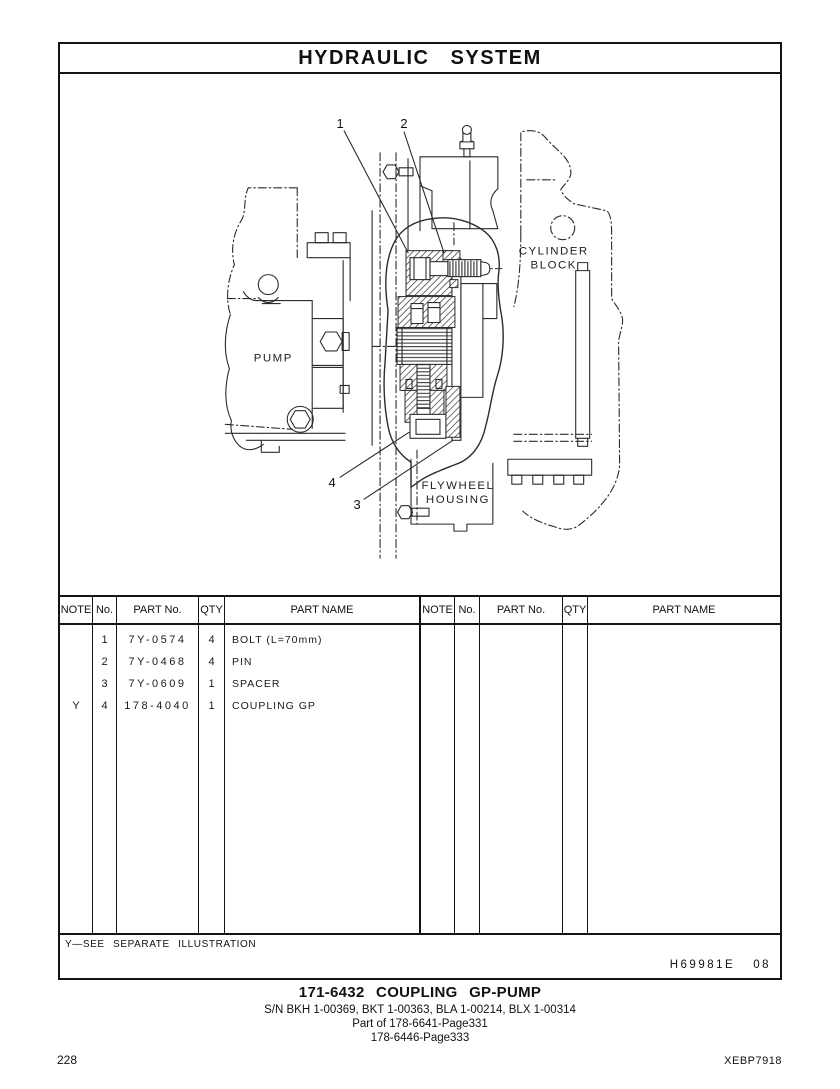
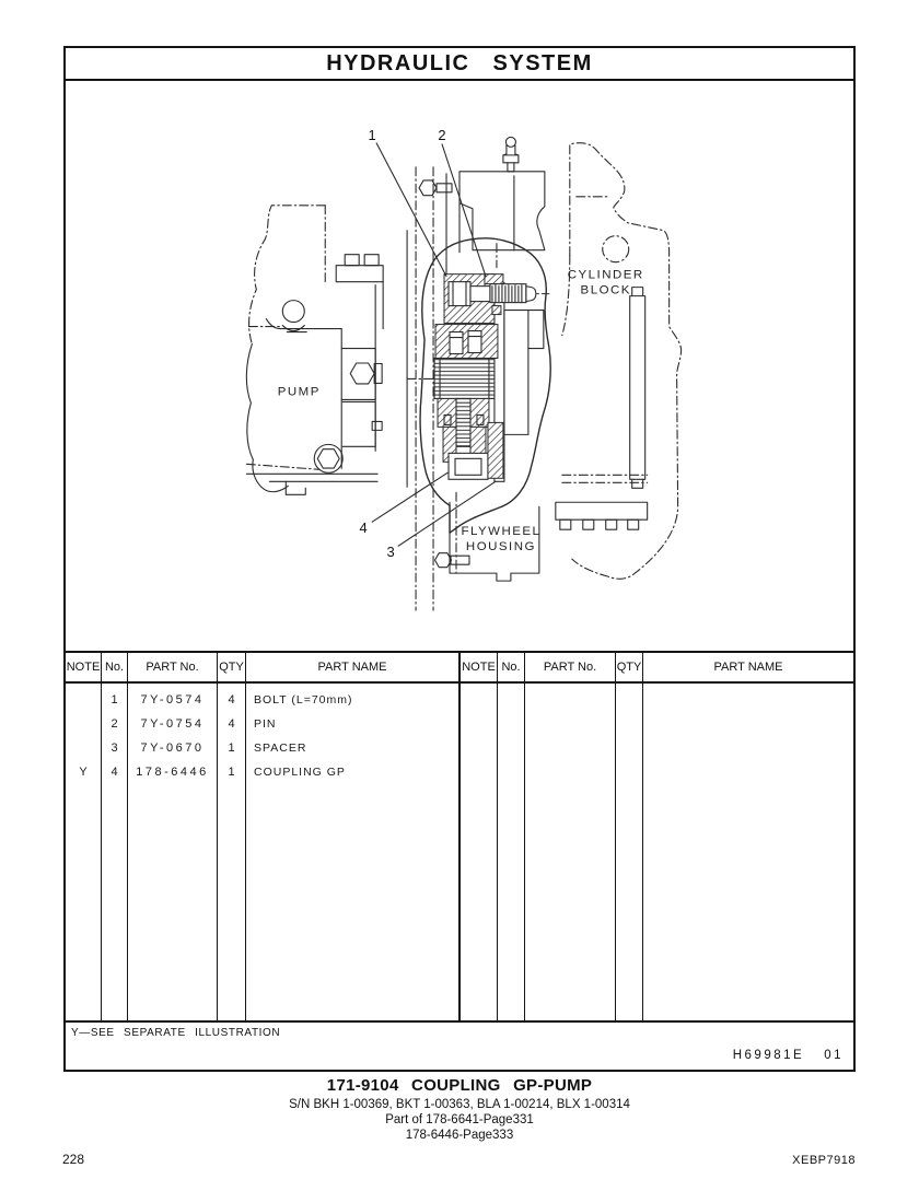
  HYDRAULIC SYSTEM
  1
  2
  3
  4
  PUMP
  CYLINDER
  BLOCK
  FLYWHEEL
  HOUSING
  NOTE
  No.
  PART No.
  QTY
  PART NAME
  NOTE
  No.
  PART No.
  QTY
  PART NAME
  Y
  1
  2
  3
  4
  7Y-0574
- 7Y-0468
+ 7Y-0754
- 7Y-0609
+ 7Y-0670
- 178-4040
+ 178-6446
  4
  4
  1
  1
  BOLT (L=70mm)
  PIN
  SPACER
  COUPLING GP
  Y—SEE SEPARATE ILLUSTRATION
- H69981E 08
+ H69981E 01
- 171-6432 COUPLING GP-PUMP
+ 171-9104 COUPLING GP-PUMP
  S/N BKH 1-00369, BKT 1-00363, BLA 1-00214, BLX 1-00314
  Part of 178-6641-Page331
  178-6446-Page333
  228
  XEBP7918
